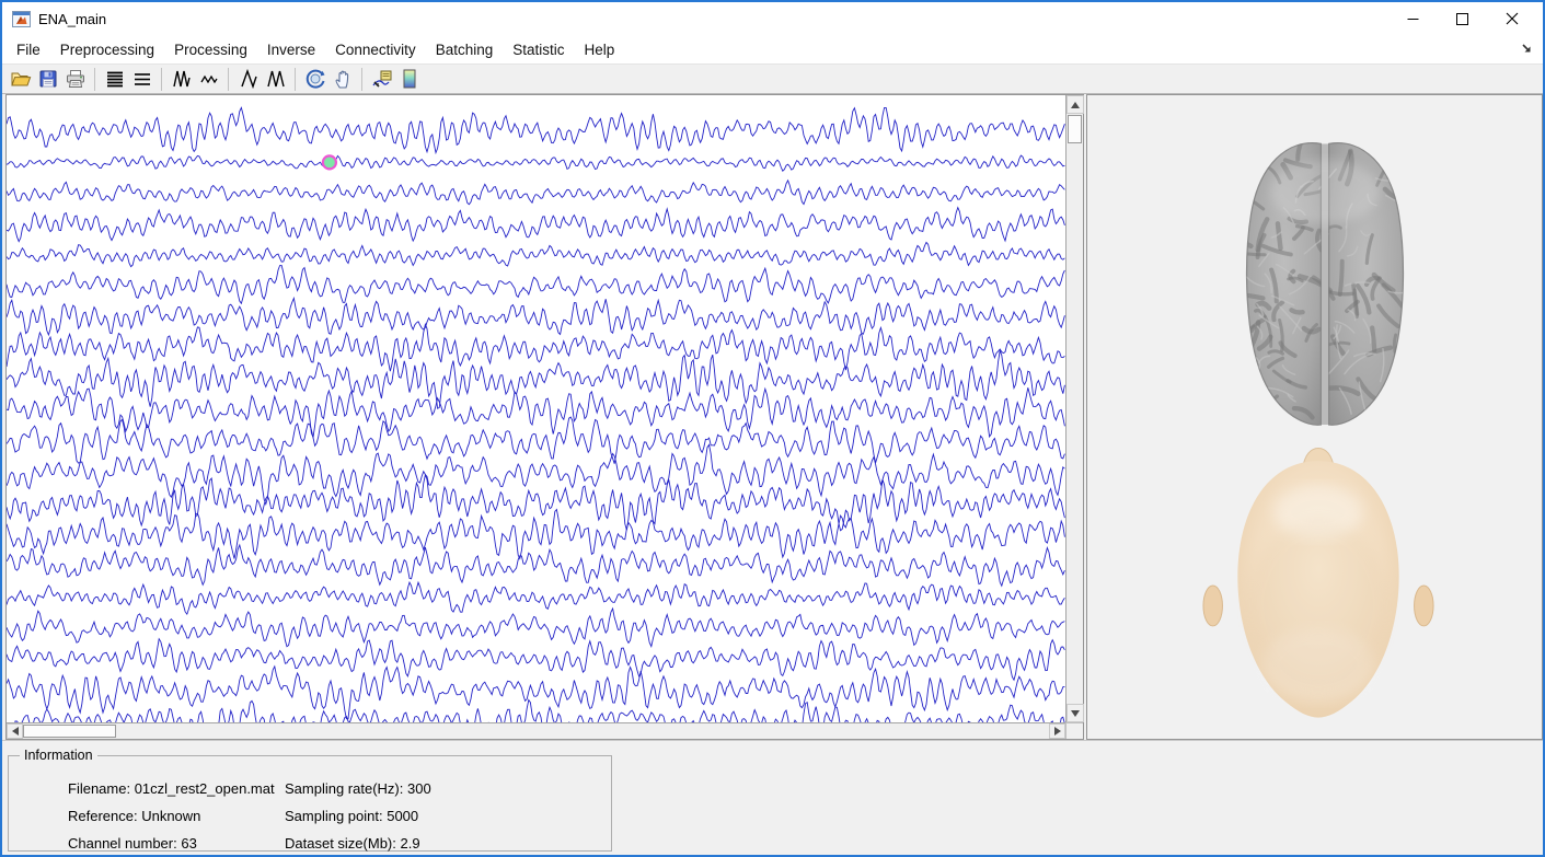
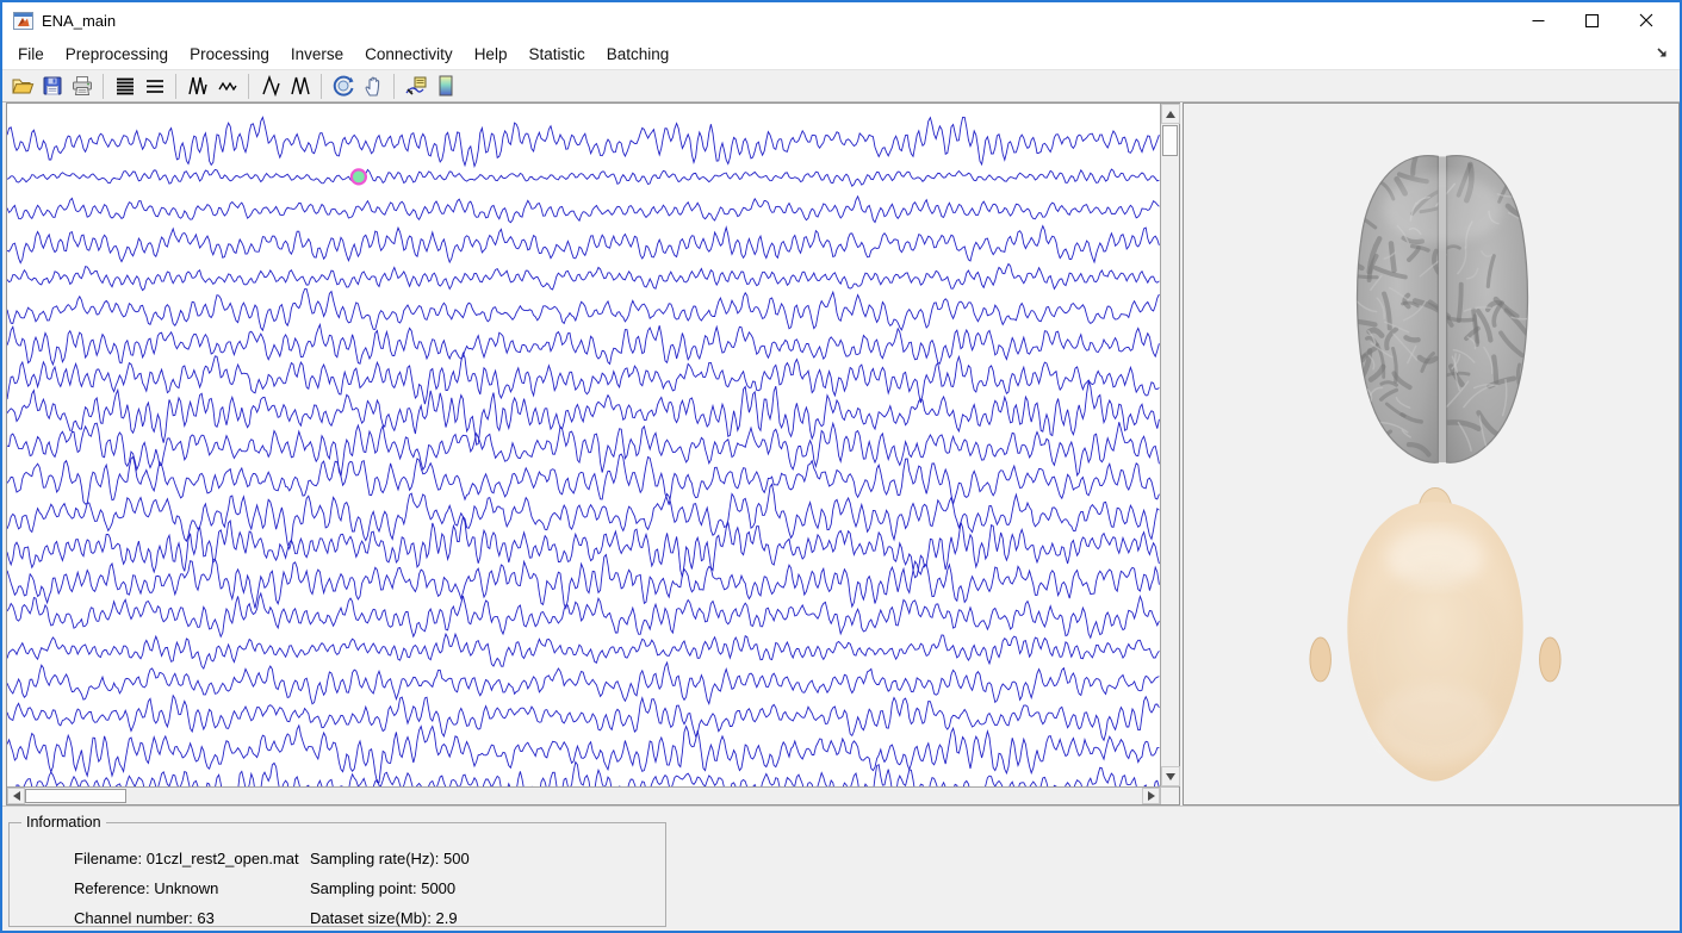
  ENA_main
  File
  Preprocessing
  Processing
  Inverse
  Connectivity
- Batching
+ Help
  Statistic
- Help
+ Batching
  Information
  Filename: 01czl_rest2_open.mat
  Reference: Unknown
  Channel number: 63
- Sampling rate(Hz): 300
+ Sampling rate(Hz): 500
  Sampling point: 5000
  Dataset size(Mb): 2.9
